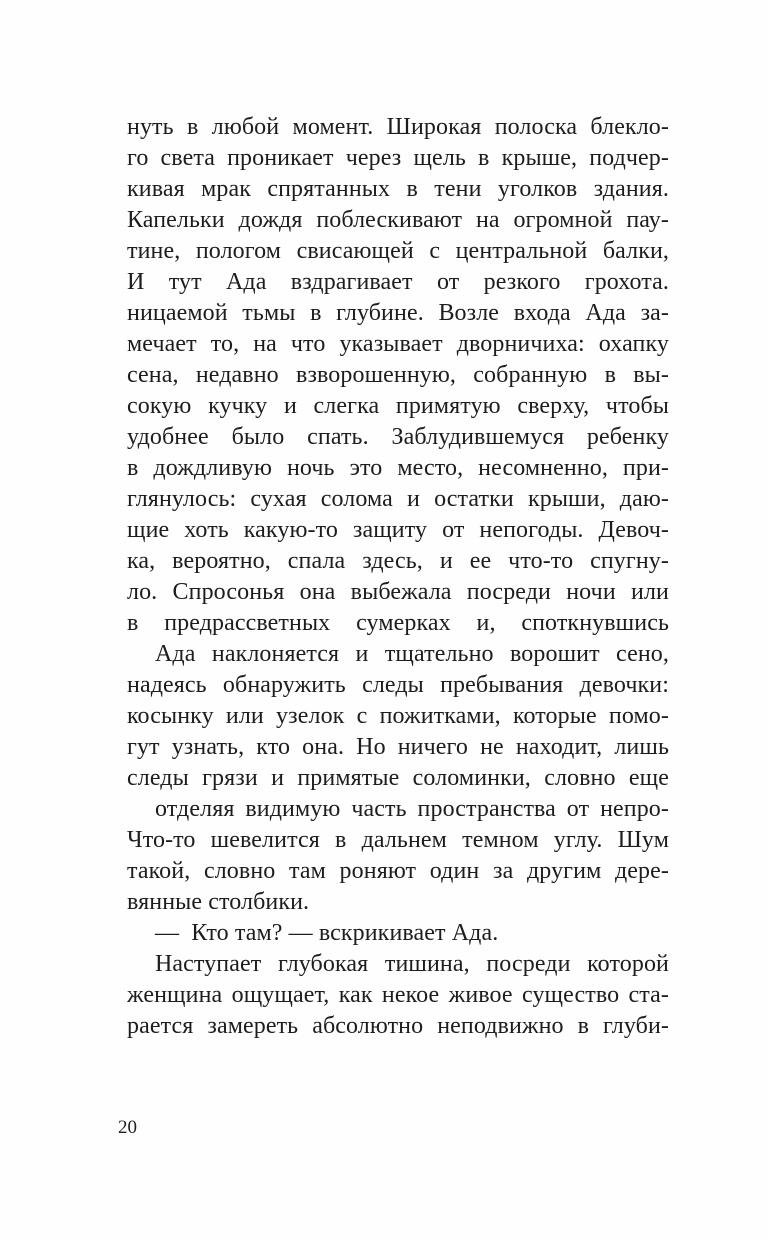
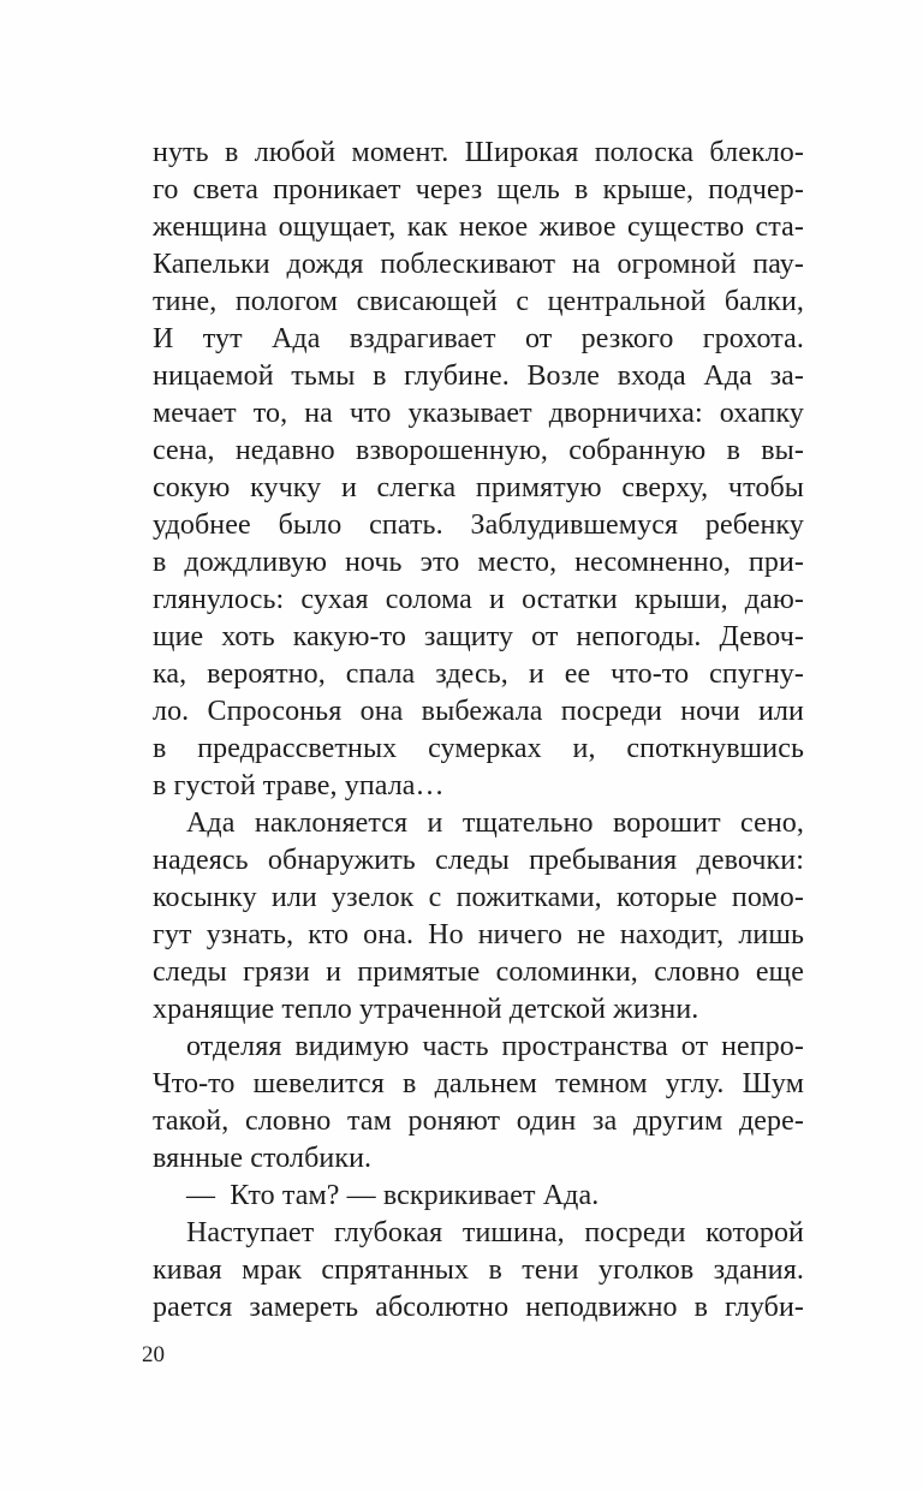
  нуть в любой момент. Широкая полоска блекло-
  го света проникает через щель в крыше, подчер-
- кивая мрак спрятанных в тени уголков здания.
+ женщина ощущает, как некое живое существо ста-
  Капельки дождя поблескивают на огромной пау-
  тине, пологом свисающей с центральной балки,
  И тут Ада вздрагивает от резкого грохота.
  ницаемой тьмы в глубине. Возле входа Ада за-
  мечает то, на что указывает дворничиха: охапку
  сена, недавно взворошенную, собранную в вы-
  сокую кучку и слегка примятую сверху, чтобы
  удобнее было спать. Заблудившемуся ребенку
  в дождливую ночь это место, несомненно, при-
  глянулось: сухая солома и остатки крыши, даю-
  щие хоть какую-то защиту от непогоды. Девоч-
  ка, вероятно, спала здесь, и ее что-то спугну-
  ло. Спросонья она выбежала посреди ночи или
  в предрассветных сумерках и, споткнувшись
+ в густой траве, упала…
  Ада наклоняется и тщательно ворошит сено,
  надеясь обнаружить следы пребывания девочки:
  косынку или узелок с пожитками, которые помо-
  гут узнать, кто она. Но ничего не находит, лишь
  следы грязи и примятые соломинки, словно еще
+ хранящие тепло утраченной детской жизни.
  отделяя видимую часть пространства от непро-
  Что-то шевелится в дальнем темном углу. Шум
  такой, словно там роняют один за другим дере-
  вянные столбики.
  — Кто там? — вскрикивает Ада.
  Наступает глубокая тишина, посреди которой
- женщина ощущает, как некое живое существо ста-
+ кивая мрак спрятанных в тени уголков здания.
  рается замереть абсолютно неподвижно в глуби-
  20
